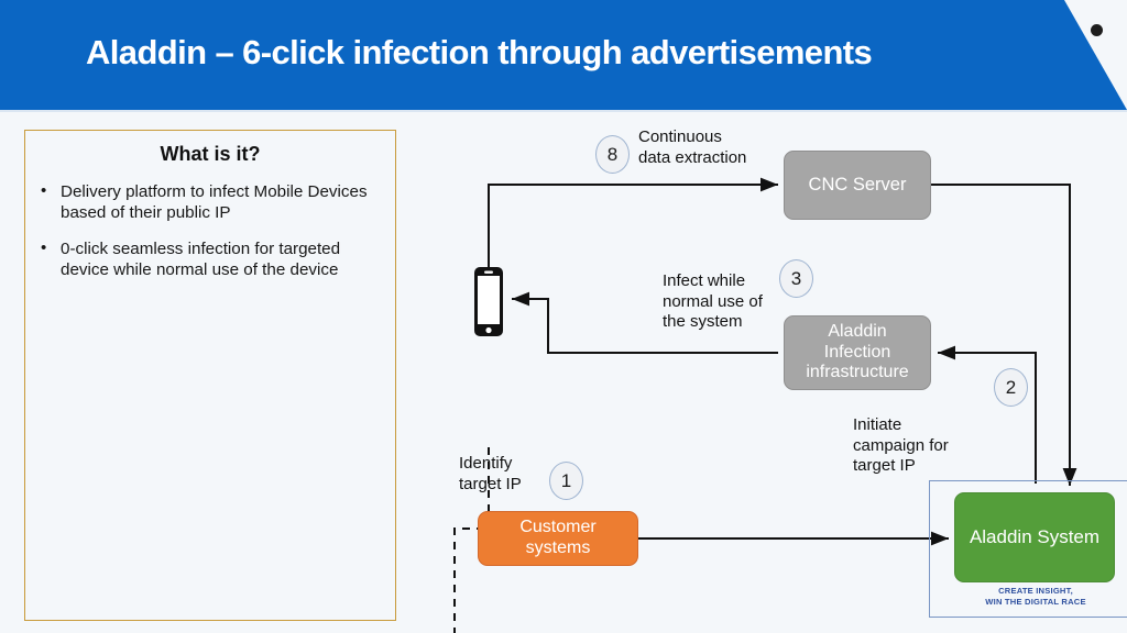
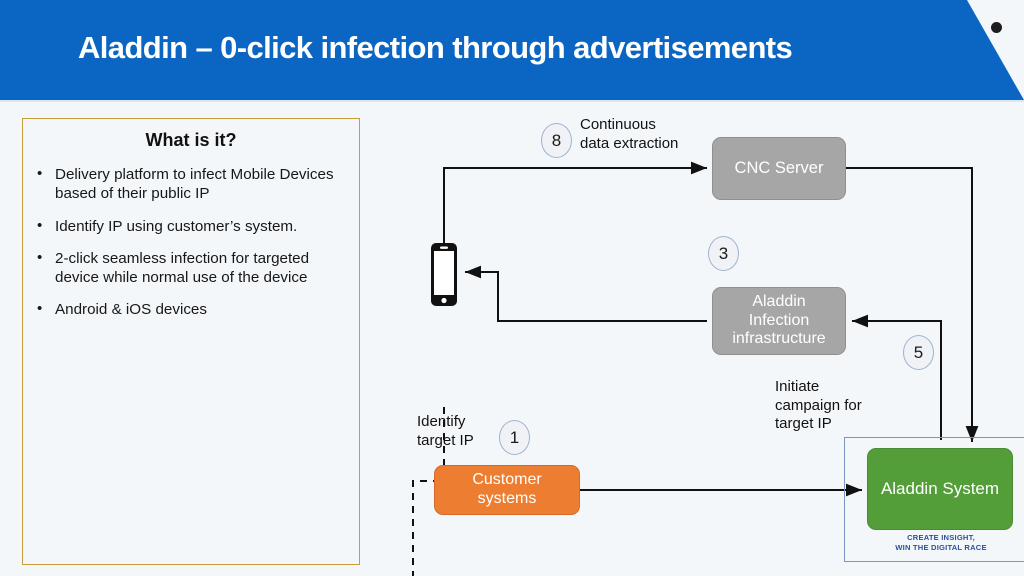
- Aladdin – 6-click infection through advertisements
+ Aladdin – 0-click infection through advertisements
  What is it?
  Delivery platform to infect Mobile Devices based of their public IP
+ Identify IP using customer’s system.
- 0-click seamless infection for targeted device while normal use of the device
+ 2-click seamless infection for targeted device while normal use of the device
+ Android & iOS devices
  CNC Server
  Aladdin
  Infection
  infrastructure
  Customer
  systems
  Aladdin System
  CREATE INSIGHT,
  WIN THE DIGITAL RACE
  Continuous
  data extraction
- Infect while
- normal use of
- the system
  Initiate
  campaign for
  target IP
  Identify
  target IP
  1
- 2
+ 5
  3
  8
